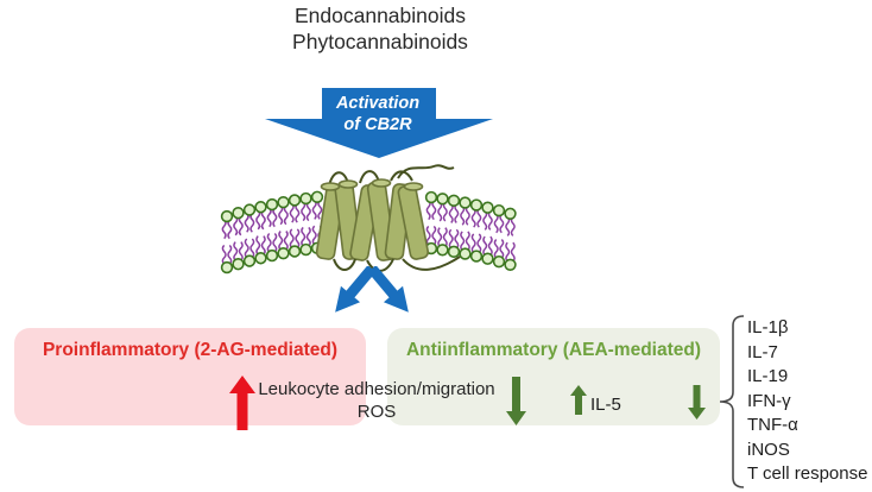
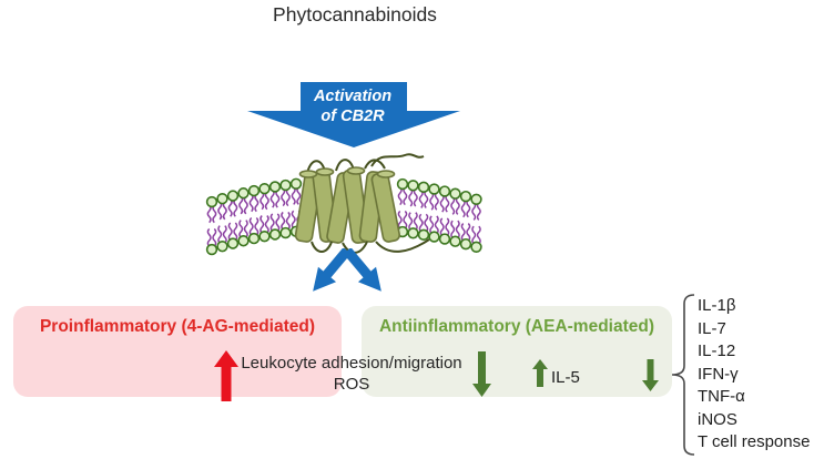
- Endocannabinoids
  Phytocannabinoids
  Activation
  of CB2R
- Proinflammatory (2-AG-mediated)
+ Proinflammatory (4-AG-mediated)
  Antiinflammatory (AEA-mediated)
  Leukocyte adhesion/migration
  ROS
  IL-5
  IL-1β
  IL-7
- IL-19
+ IL-12
  IFN-γ
  TNF-α
  iNOS
  T cell response
